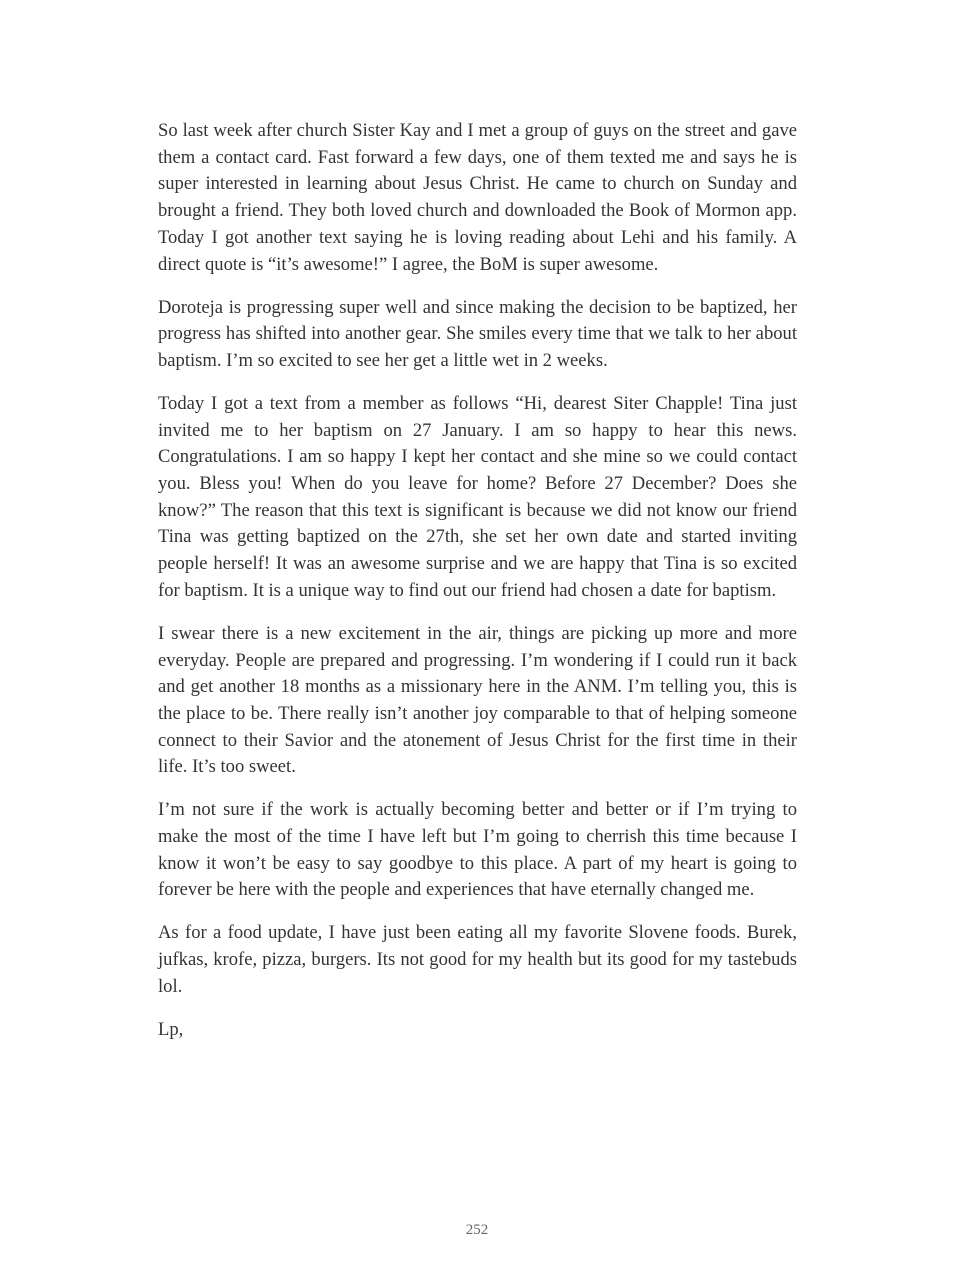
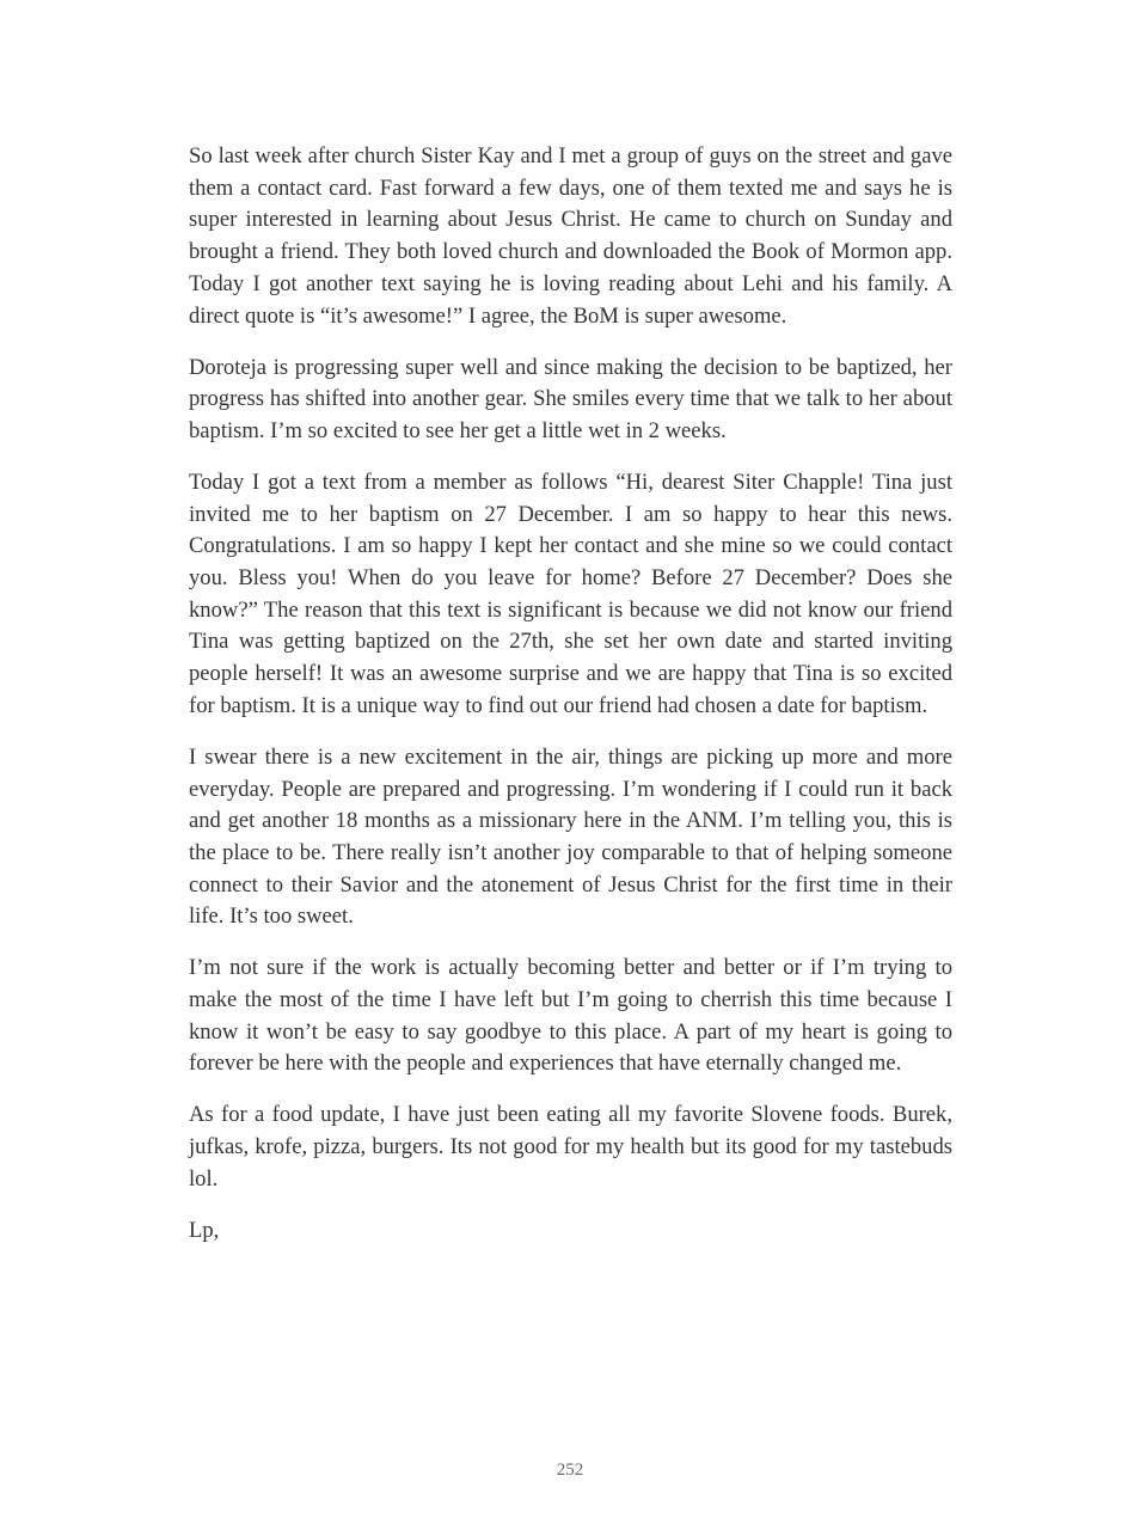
  So last week after church Sister Kay and I met a group of guys on the street and gave them a contact card. Fast forward a few days, one of them texted me and says he is super interested in learning about Jesus Christ. He came to church on Sunday and brought a friend. They both loved church and downloaded the Book of Mormon app. Today I got another text saying he is loving reading about Lehi and his family. A direct quote is “it’s awesome!” I agree, the BoM is super awesome.
  Doroteja is progressing super well and since making the decision to be baptized, her progress has shifted into another gear. She smiles every time that we talk to her about baptism. I’m so excited to see her get a little wet in 2 weeks.
- Today I got a text from a member as follows “Hi, dearest Siter Chapple! Tina just invited me to her baptism on 27 January. I am so happy to hear this news. Congratulations. I am so happy I kept her contact and she mine so we could contact you. Bless you! When do you leave for home? Before 27 December? Does she know?” The reason that this text is significant is because we did not know our friend Tina was getting baptized on the 27th, she set her own date and started inviting people herself! It was an awesome surprise and we are happy that Tina is so excited for baptism. It is a unique way to find out our friend had chosen a date for baptism.
+ Today I got a text from a member as follows “Hi, dearest Siter Chapple! Tina just invited me to her baptism on 27 December. I am so happy to hear this news. Congratulations. I am so happy I kept her contact and she mine so we could contact you. Bless you! When do you leave for home? Before 27 December? Does she know?” The reason that this text is significant is because we did not know our friend Tina was getting baptized on the 27th, she set her own date and started inviting people herself! It was an awesome surprise and we are happy that Tina is so excited for baptism. It is a unique way to find out our friend had chosen a date for baptism.
  I swear there is a new excitement in the air, things are picking up more and more everyday. People are prepared and progressing. I’m wondering if I could run it back and get another 18 months as a missionary here in the ANM. I’m telling you, this is the place to be. There really isn’t another joy comparable to that of helping someone connect to their Savior and the atonement of Jesus Christ for the first time in their life. It’s too sweet.
  I’m not sure if the work is actually becoming better and better or if I’m trying to make the most of the time I have left but I’m going to cherrish this time because I know it won’t be easy to say goodbye to this place. A part of my heart is going to forever be here with the people and experiences that have eternally changed me.
  As for a food update, I have just been eating all my favorite Slovene foods. Burek, jufkas, krofe, pizza, burgers. Its not good for my health but its good for my tastebuds lol.
  Lp,
  252
